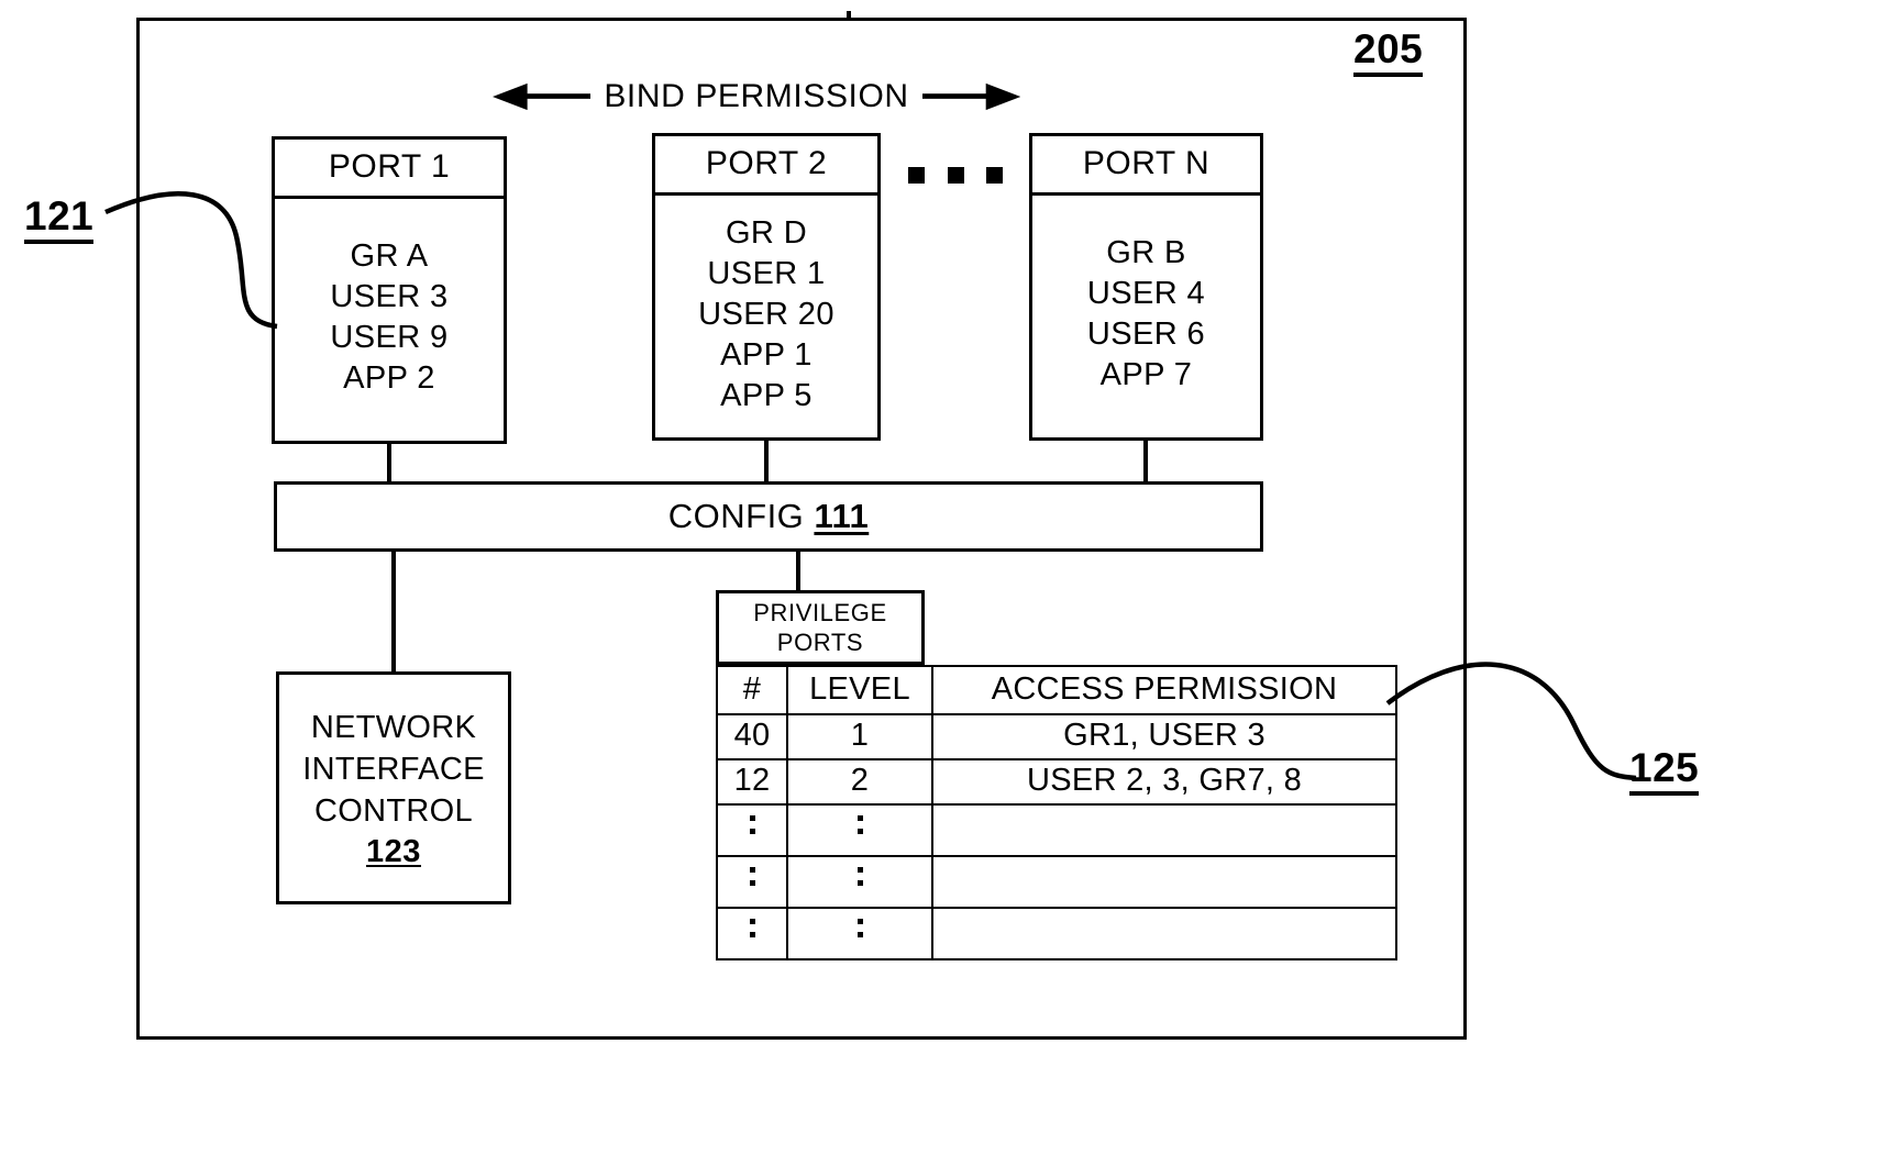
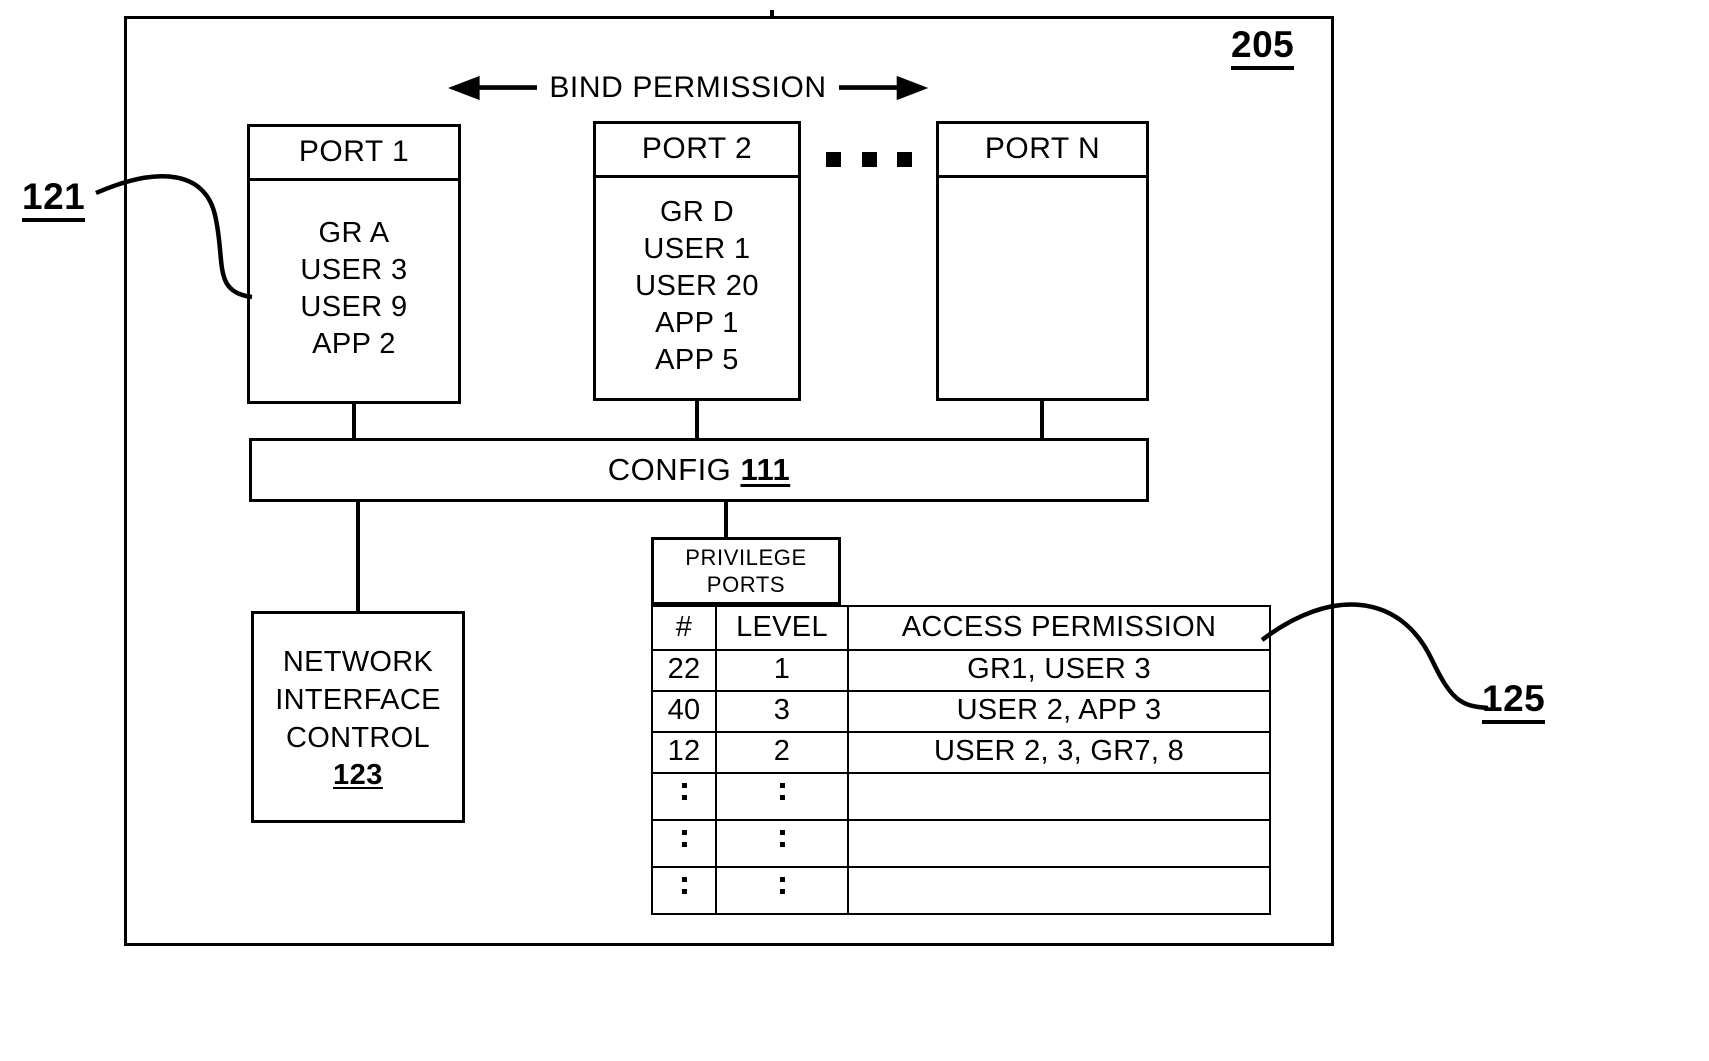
  205
  121
  125
  BIND PERMISSION
  PORT 1
  GR A
  USER 3
  USER 9
  APP 2
  PORT 2
  GR D
  USER 1
  USER 20
  APP 1
  APP 5
  PORT N
- GR B
- USER 4
- USER 6
- APP 7
  CONFIG 111
  NETWORK
  INTERFACE
  CONTROL
  123
  PRIVILEGE
  PORTS
  #	LEVEL	ACCESS PERMISSION
- 40	1	GR1, USER 3
+ 22	1	GR1, USER 3
+ 40	3	USER 2, APP 3
  12	2	USER 2, 3, GR7, 8
